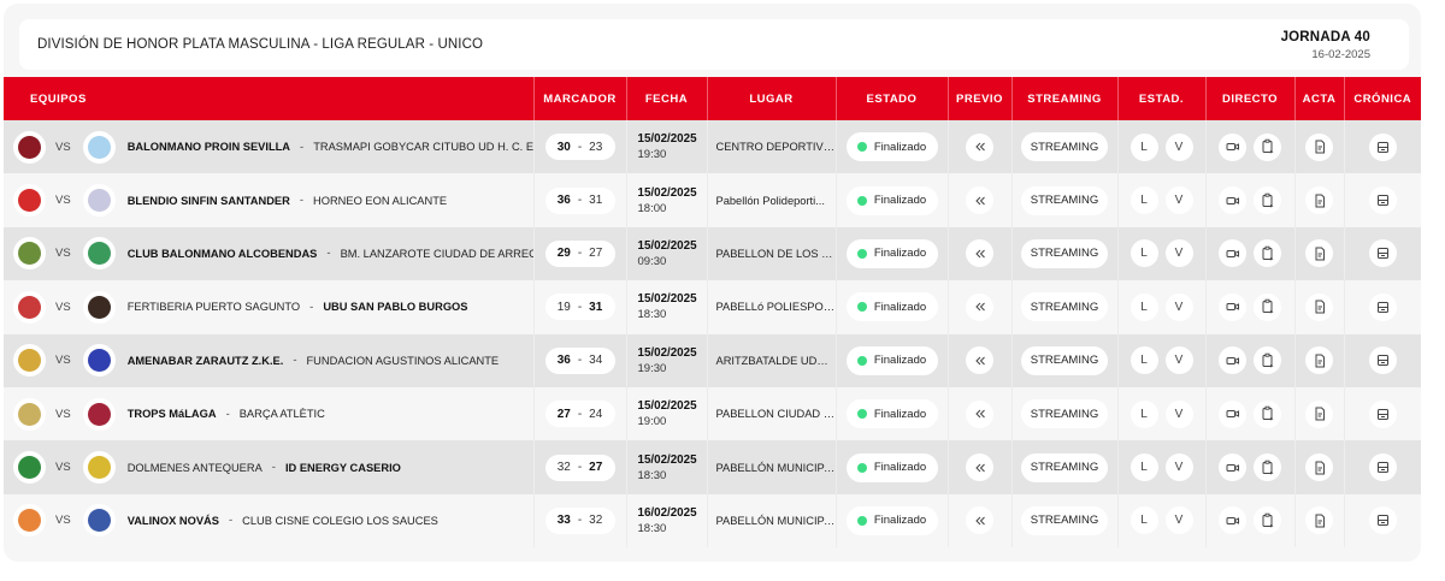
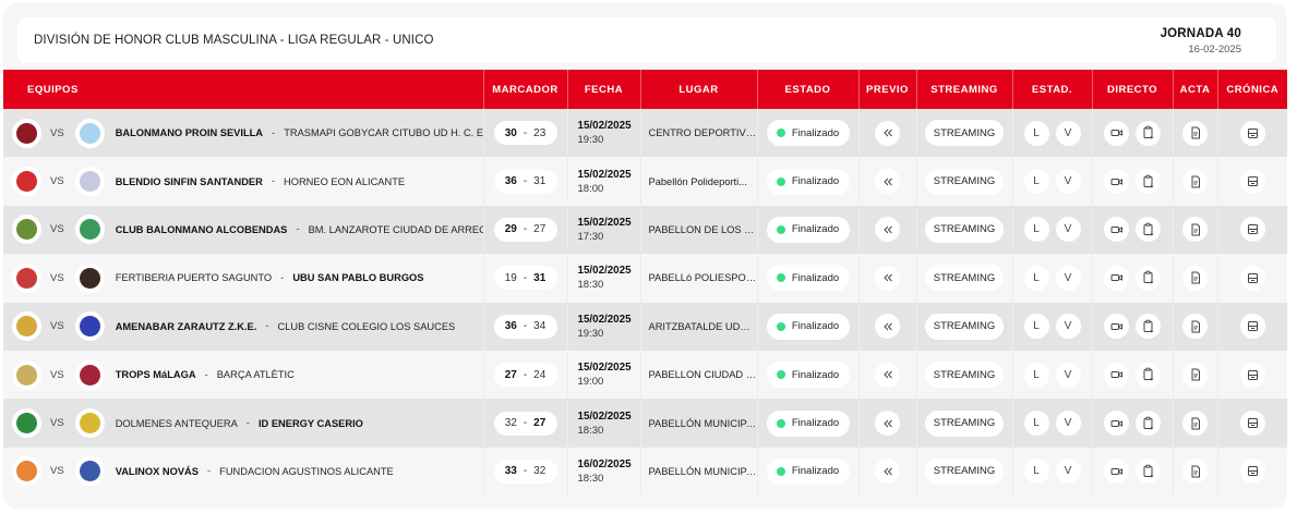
- DIVISIÓN DE HONOR PLATA MASCULINA - LIGA REGULAR - UNICO
+ DIVISIÓN DE HONOR CLUB MASCULINA - LIGA REGULAR - UNICO
  JORNADA 40
  16-02-2025
  EQUIPOS	MARCADOR	FECHA	LUGAR	ESTADO	PREVIO	STREAMING	ESTAD.	DIRECTO	ACTA	CRÓNICA
  VS BALONMANO PROIN SEVILLA - TRASMAPI GOBYCAR CITUBO UD H. C. E	30 - 23	15/02/2025 19:30	CENTRO DEPORTIVO.	Finalizado		STREAMING	L V
  VS BLENDIO SINFIN SANTANDER - HORNEO EON ALICANTE	36 - 31	15/02/2025 18:00	Pabellón Polideporti...	Finalizado		STREAMING	L V
- VS CLUB BALONMANO ALCOBENDAS - BM. LANZAROTE CIUDAD DE ARREC	29 - 27	15/02/2025 09:30	PABELLON DE LOS S..	Finalizado		STREAMING	L V
+ VS CLUB BALONMANO ALCOBENDAS - BM. LANZAROTE CIUDAD DE ARREC	29 - 27	15/02/2025 17:30	PABELLON DE LOS S..	Finalizado		STREAMING	L V
  VS FERTIBERIA PUERTO SAGUNTO - UBU SAN PABLO BURGOS	19 - 31	15/02/2025 18:30	PABELLó POLIESPOR.	Finalizado		STREAMING	L V
- VS AMENABAR ZARAUTZ Z.K.E. - FUNDACION AGUSTINOS ALICANTE	36 - 34	15/02/2025 19:30	ARITZBATALDE UDAL.	Finalizado		STREAMING	L V
+ VS AMENABAR ZARAUTZ Z.K.E. - CLUB CISNE COLEGIO LOS SAUCES	36 - 34	15/02/2025 19:30	ARITZBATALDE UDAL.	Finalizado		STREAMING	L V
  VS TROPS MáLAGA - BARÇA ATLÈTIC	27 - 24	15/02/2025 19:00	PABELLON CIUDAD J..	Finalizado		STREAMING	L V
  VS DOLMENES ANTEQUERA - ID ENERGY CASERIO	32 - 27	15/02/2025 18:30	PABELLÓN MUNICIPA.	Finalizado		STREAMING	L V
- VS VALINOX NOVÁS - CLUB CISNE COLEGIO LOS SAUCES	33 - 32	16/02/2025 18:30	PABELLÓN MUNICIPA.	Finalizado		STREAMING	L V
+ VS VALINOX NOVÁS - FUNDACION AGUSTINOS ALICANTE	33 - 32	16/02/2025 18:30	PABELLÓN MUNICIPA.	Finalizado		STREAMING	L V
